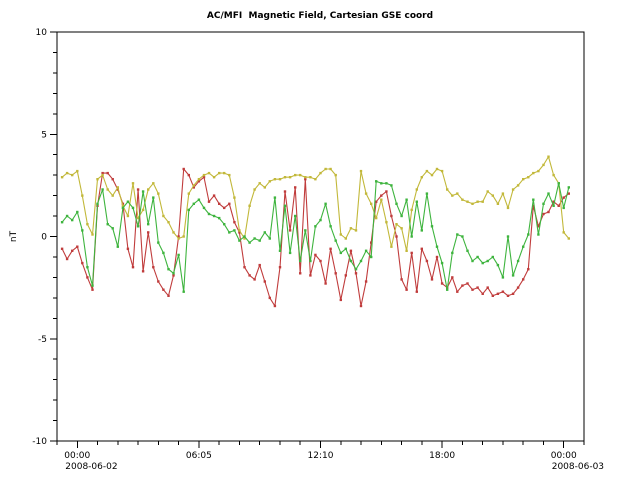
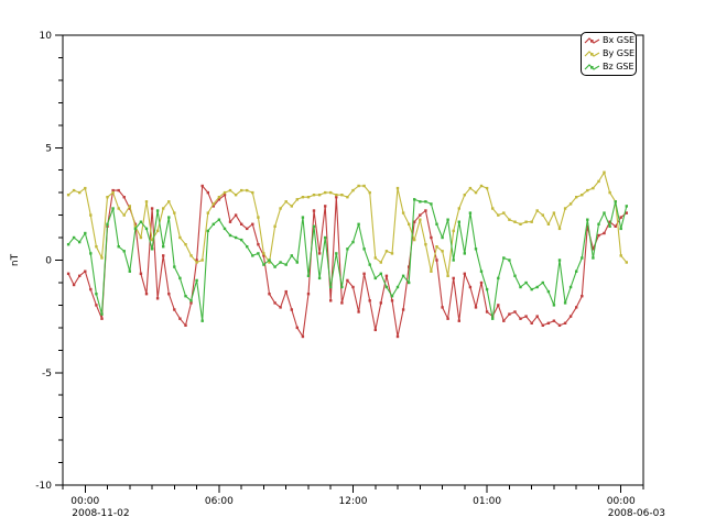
- AC/MFI Magnetic Field, Cartesian GSE coord
  10
  5
  0
  -5
  -10
  00:00
- 2008-06-02
+ 2008-11-02
- 06:05
+ 06:00
- 12:10
+ 12:00
- 18:00
+ 01:00
  00:00
  2008-06-03
+ Bx GSE
+ By GSE
+ Bz GSE
